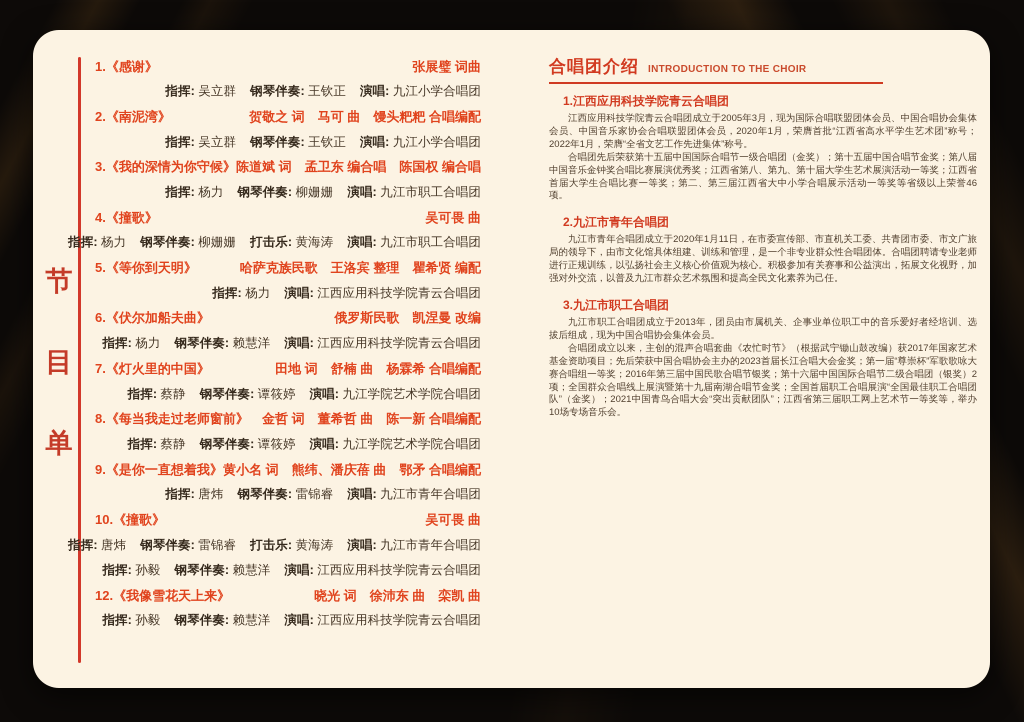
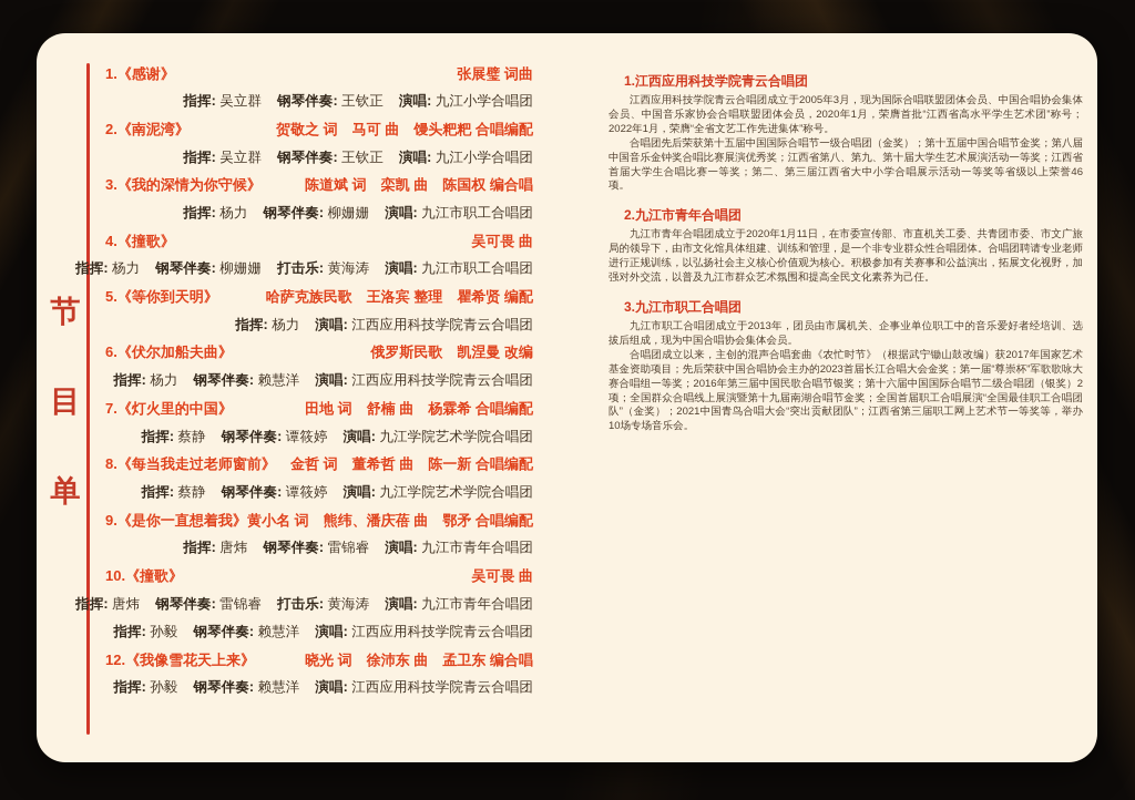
  节
  目
  单
  1.《感谢》
  张展璧 词曲
  指挥: 吴立群
  钢琴伴奏: 王钦正
  演唱: 九江小学合唱团
  2.《南泥湾》
  贺敬之 词
  马可 曲
  馒头粑粑 合唱编配
  指挥: 吴立群
  钢琴伴奏: 王钦正
  演唱: 九江小学合唱团
  3.《我的深情为你守候》
  陈道斌 词
- 孟卫东 编合唱
+ 栾凯 曲
  陈国权 编合唱
  指挥: 杨力
  钢琴伴奏: 柳姗姗
  演唱: 九江市职工合唱团
  4.《撞歌》
  吴可畏 曲
  指挥: 杨力
  钢琴伴奏: 柳姗姗
  打击乐: 黄海涛
  演唱: 九江市职工合唱团
  5.《等你到天明》
  哈萨克族民歌
  王洛宾 整理
  瞿希贤 编配
  指挥: 杨力
  演唱: 江西应用科技学院青云合唱团
  6.《伏尔加船夫曲》
  俄罗斯民歌
  凯涅曼 改编
  指挥: 杨力
  钢琴伴奏: 赖慧洋
  演唱: 江西应用科技学院青云合唱团
  7.《灯火里的中国》
  田地 词
  舒楠 曲
  杨霖希 合唱编配
  指挥: 蔡静
  钢琴伴奏: 谭筱婷
  演唱: 九江学院艺术学院合唱团
  8.《每当我走过老师窗前》
  金哲 词
  董希哲 曲
  陈一新 合唱编配
  指挥: 蔡静
  钢琴伴奏: 谭筱婷
  演唱: 九江学院艺术学院合唱团
  9.《是你一直想着我》
  黄小名 词
  熊纬、潘庆蓓 曲
  鄂矛 合唱编配
  指挥: 唐炜
  钢琴伴奏: 雷锦睿
  演唱: 九江市青年合唱团
  10.《撞歌》
  吴可畏 曲
  指挥: 唐炜
  钢琴伴奏: 雷锦睿
  打击乐: 黄海涛
  演唱: 九江市青年合唱团
  指挥: 孙毅
  钢琴伴奏: 赖慧洋
  演唱: 江西应用科技学院青云合唱团
  12.《我像雪花天上来》
  晓光 词
  徐沛东 曲
- 栾凯 曲
+ 孟卫东 编合唱
  指挥: 孙毅
  钢琴伴奏: 赖慧洋
  演唱: 江西应用科技学院青云合唱团
- 合唱团介绍
- INTRODUCTION TO THE CHOIR
  1.江西应用科技学院青云合唱团
  江西应用科技学院青云合唱团成立于2005年3月，现为国际合唱联盟团体会员、中国合唱协会集体会员、中国音乐家协会合唱联盟团体会员，2020年1月，荣膺首批“江西省高水平学生艺术团”称号； 2022年1月，荣膺“全省文艺工作先进集体”称号。
  合唱团先后荣获第十五届中国国际合唱节一级合唱团（金奖）；第十五届中国合唱节金奖；第八届中国音乐金钟奖合唱比赛展演优秀奖；江西省第八、第九、第十届大学生艺术展演活动一等奖；江西省首届大学生合唱比赛一等奖；第二、第三届江西省大中小学合唱展示活动一等奖等省级以上荣誉46项。
  2.九江市青年合唱团
  九江市青年合唱团成立于2020年1月11日，在市委宣传部、市直机关工委、共青团市委、市文广旅局的领导下，由市文化馆具体组建、训练和管理，是一个非专业群众性合唱团体。合唱团聘请专业老师进行正规训练，以弘扬社会主义核心价值观为核心。积极参加有关赛事和公益演出，拓展文化视野，加强对外交流，以普及九江市群众艺术氛围和提高全民文化素养为己任。
  3.九江市职工合唱团
  九江市职工合唱团成立于2013年，团员由市属机关、企事业单位职工中的音乐爱好者经培训、选拔后组成，现为中国合唱协会集体会员。
  合唱团成立以来，主创的混声合唱套曲《农忙时节》（根据武宁锄山鼓改编）获2017年国家艺术基金资助项目；先后荣获中国合唱协会主办的2023首届长江合唱大会金奖；第一届“尊崇杯”军歌歌咏大赛合唱组一等奖；2016年第三届中国民歌合唱节银奖；第十六届中国国际合唱节二级合唱团（银奖）2项；全国群众合唱线上展演暨第十九届南湖合唱节金奖；全国首届职工合唱展演“全国最佳职工合唱团队”（金奖）；2021中国青鸟合唱大会“突出贡献团队”；江西省第三届职工网上艺术节一等奖等，举办10场专场音乐会。
